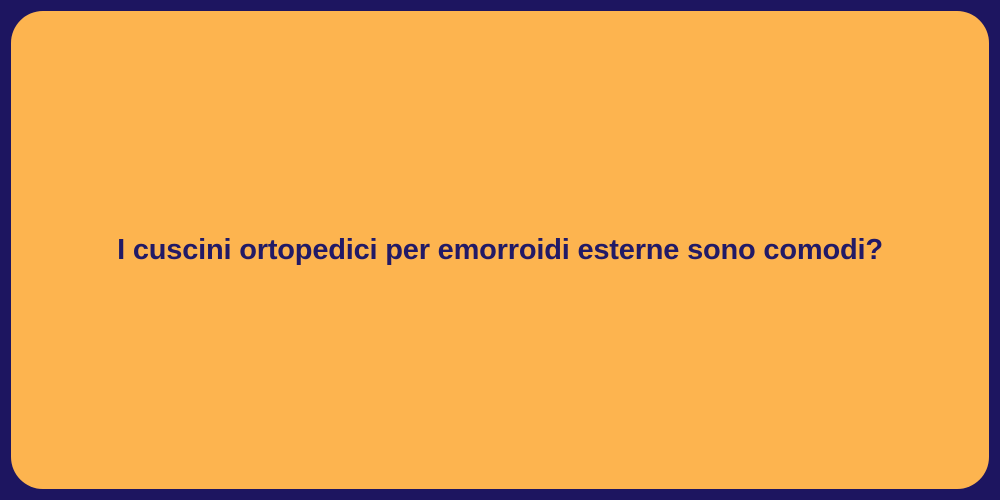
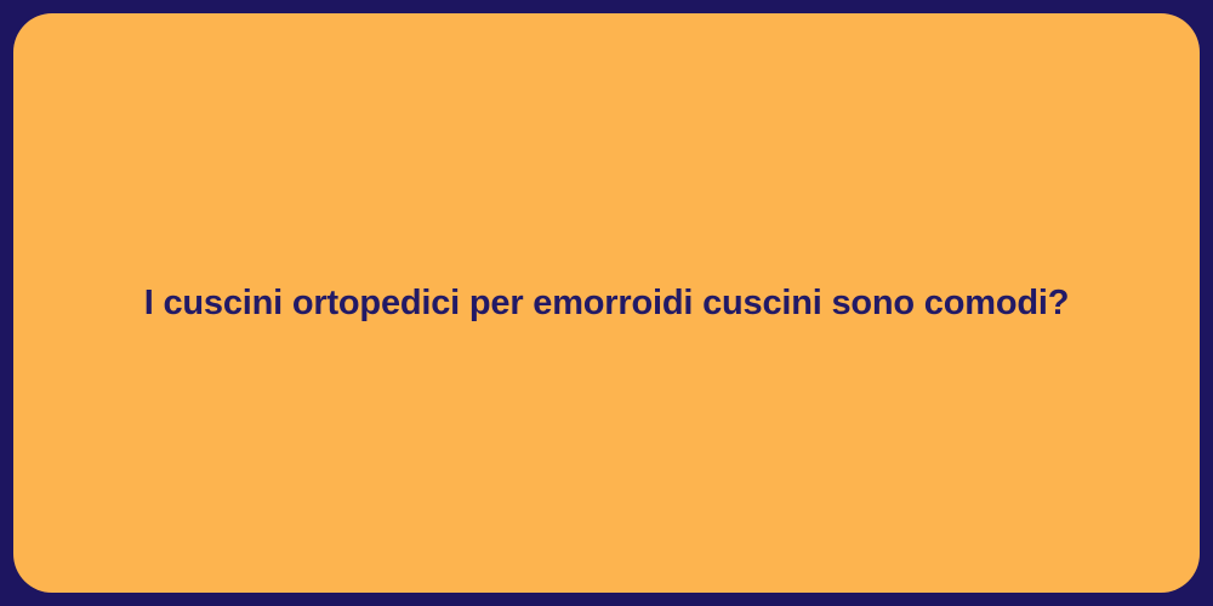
- I cuscini ortopedici per emorroidi esterne sono comodi?
+ I cuscini ortopedici per emorroidi cuscini sono comodi?
